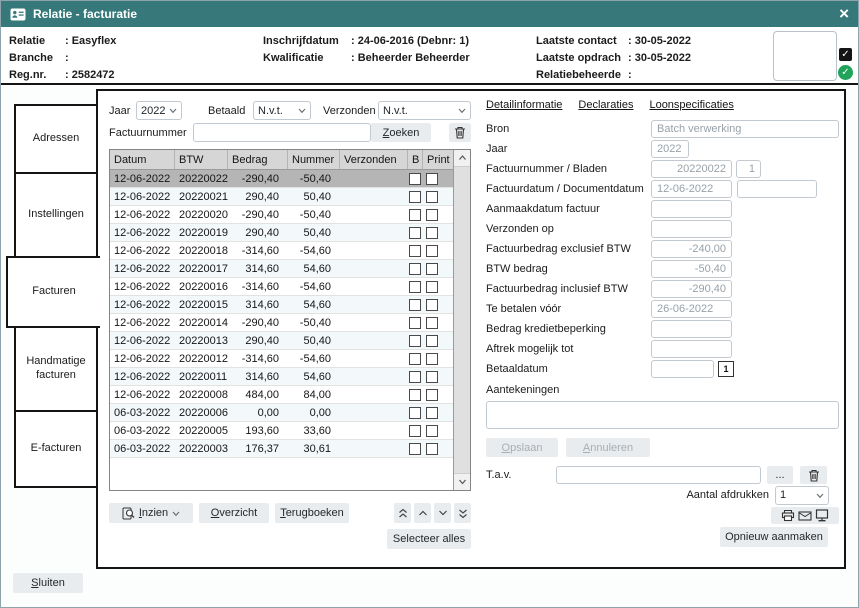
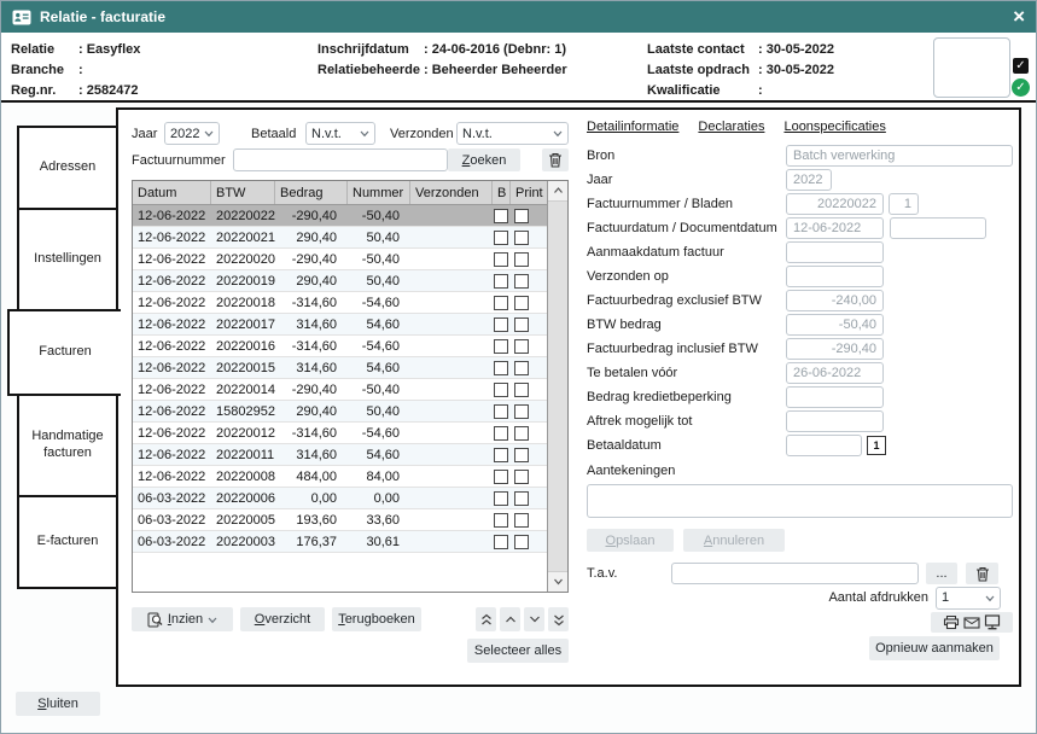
  Relatie - facturatie
  ×
  Relatie
  : Easyflex
  Branche
  :
  Reg.nr.
  : 2582472
  Inschrijfdatum
  : 24-06-2016 (Debnr: 1)
- Kwalificatie
+ Relatiebeheerde
  : Beheerder Beheerder
  Laatste contact
  : 30-05-2022
  Laatste opdrach
  : 30-05-2022
- Relatiebeheerde
+ Kwalificatie
  :
  ✓
  ✓
  Adressen
  Instellingen
  Facturen
  Handmatige facturen
  E-facturen
  Jaar
  2022
  Betaald
  N.v.t.
  Verzonden
  N.v.t.
  Factuurnummer
  Zoeken
  Datum
  BTW
  Bedrag
  Nummer
  Verzonden
  B
  Print
  12-06-2022
  20220022
  -290,40
  -50,40
  12-06-2022
  20220021
  290,40
  50,40
  12-06-2022
  20220020
  -290,40
  -50,40
  12-06-2022
  20220019
  290,40
  50,40
  12-06-2022
  20220018
  -314,60
  -54,60
  12-06-2022
  20220017
  314,60
  54,60
  12-06-2022
  20220016
  -314,60
  -54,60
  12-06-2022
  20220015
  314,60
  54,60
  12-06-2022
  20220014
  -290,40
  -50,40
  12-06-2022
- 20220013
+ 15802952
  290,40
  50,40
  12-06-2022
  20220012
  -314,60
  -54,60
  12-06-2022
  20220011
  314,60
  54,60
  12-06-2022
  20220008
  484,00
  84,00
  06-03-2022
  20220006
  0,00
  0,00
  06-03-2022
  20220005
  193,60
  33,60
  06-03-2022
  20220003
  176,37
  30,61
  Inzien
  Overzicht
  Terugboeken
  Selecteer alles
  Detailinformatie
  Declaraties
  Loonspecificaties
  Bron
  Batch verwerking
  Jaar
  2022
  Factuurnummer / Bladen
  20220022
  1
  Factuurdatum / Documentdatum
  12-06-2022
  Aanmaakdatum factuur
  Verzonden op
  Factuurbedrag exclusief BTW
  -240,00
  BTW bedrag
  -50,40
  Factuurbedrag inclusief BTW
  -290,40
  Te betalen vóór
  26-06-2022
  Bedrag kredietbeperking
  Aftrek mogelijk tot
  Betaaldatum
  1
  Aantekeningen
  Opslaan
  Annuleren
  T.a.v.
  ...
  Aantal afdrukken
  1
  Opnieuw aanmaken
  Sluiten
